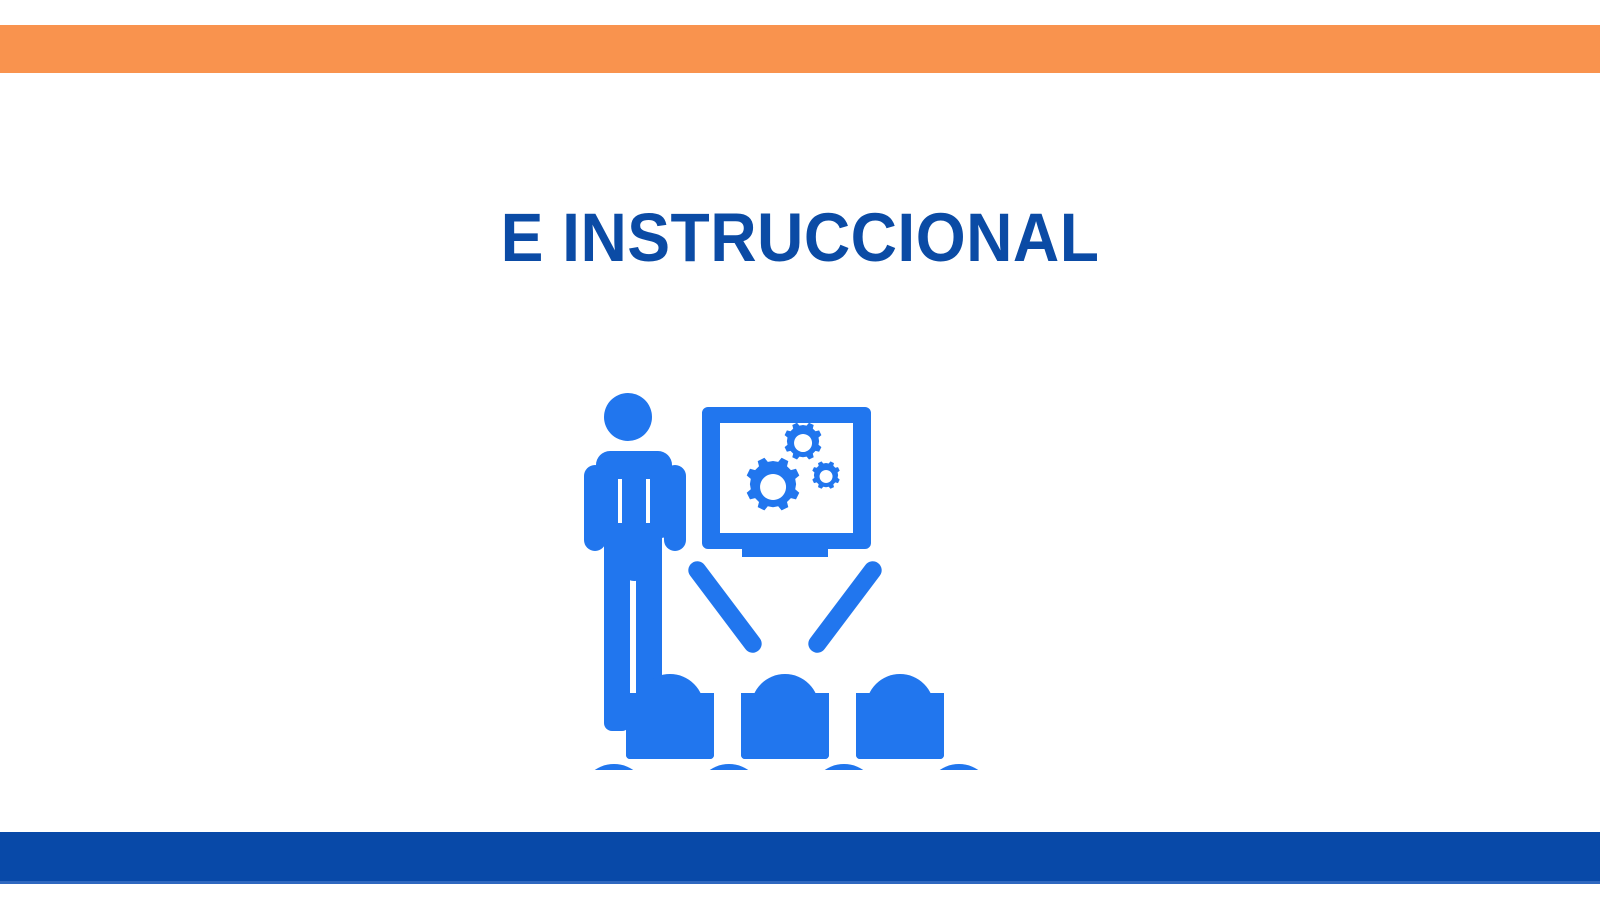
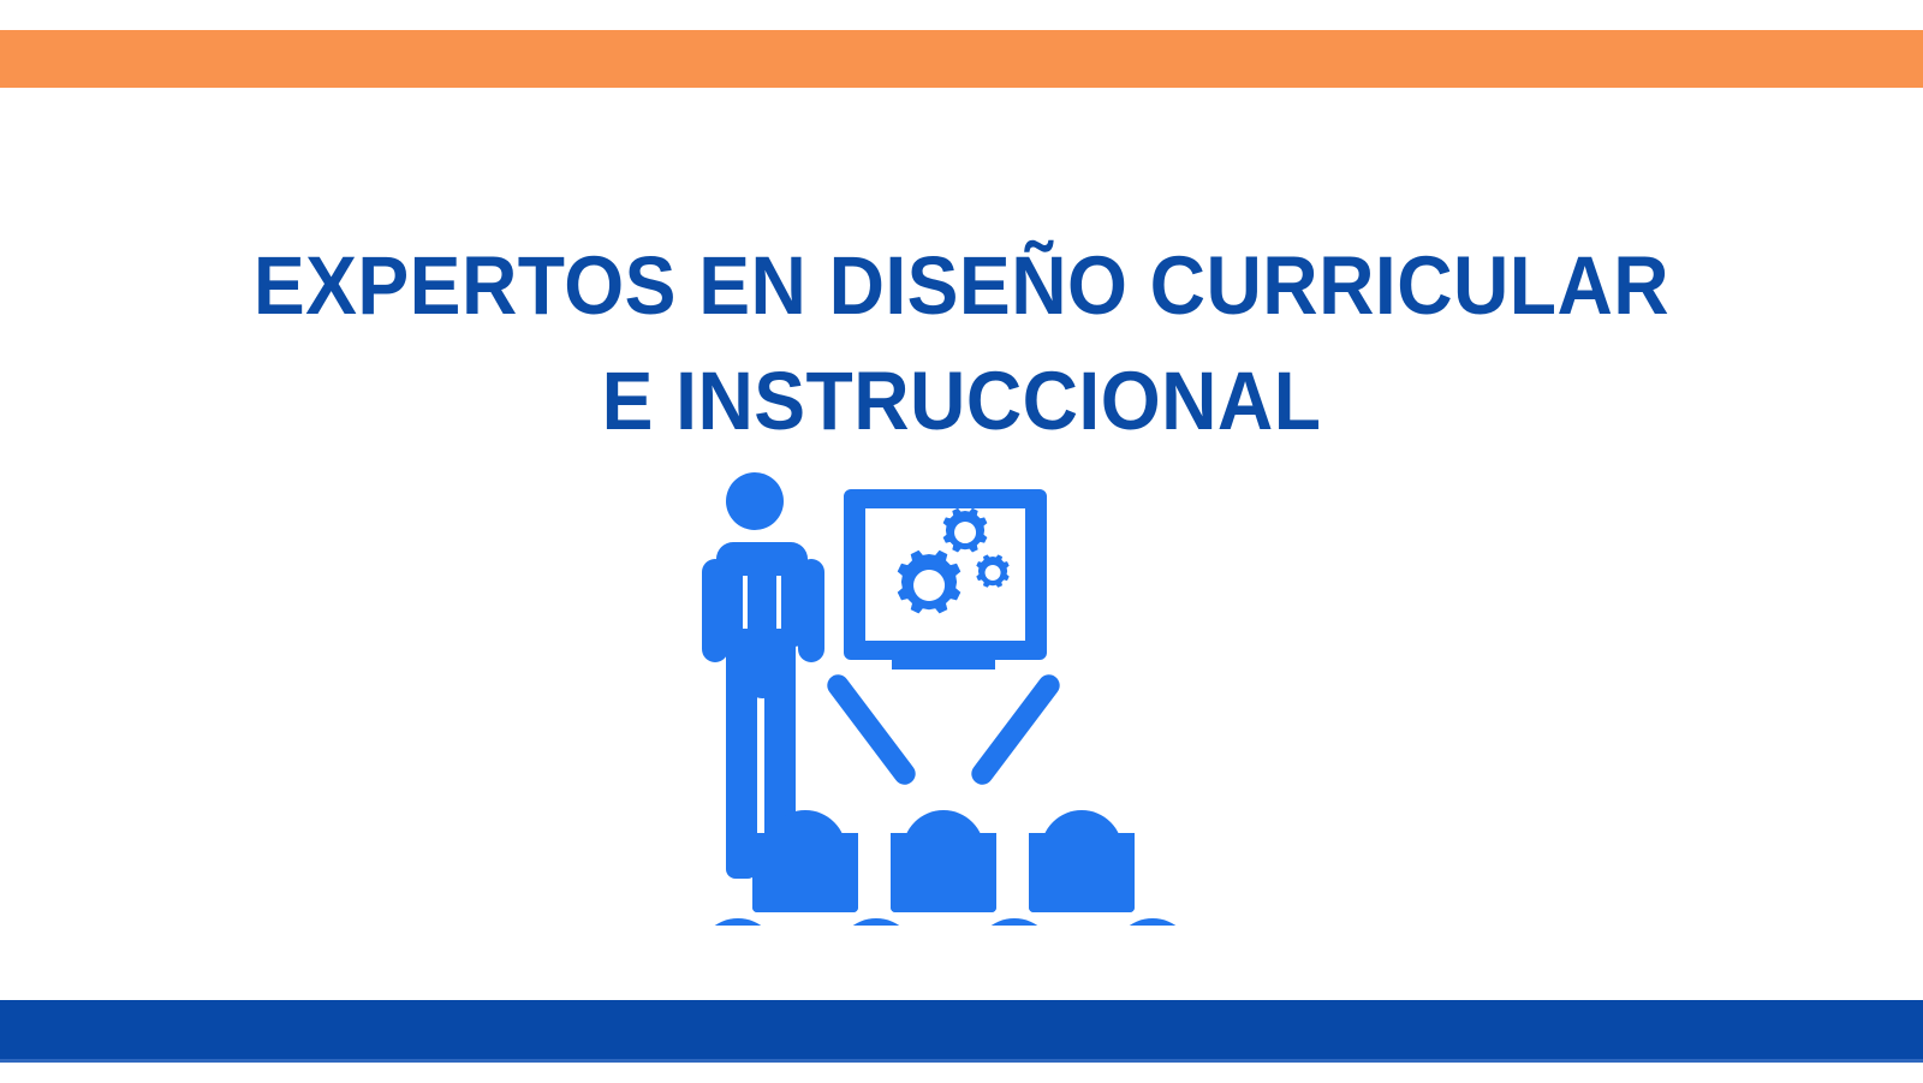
+ EXPERTOS EN DISEÑO CURRICULAR
  E INSTRUCCIONAL
